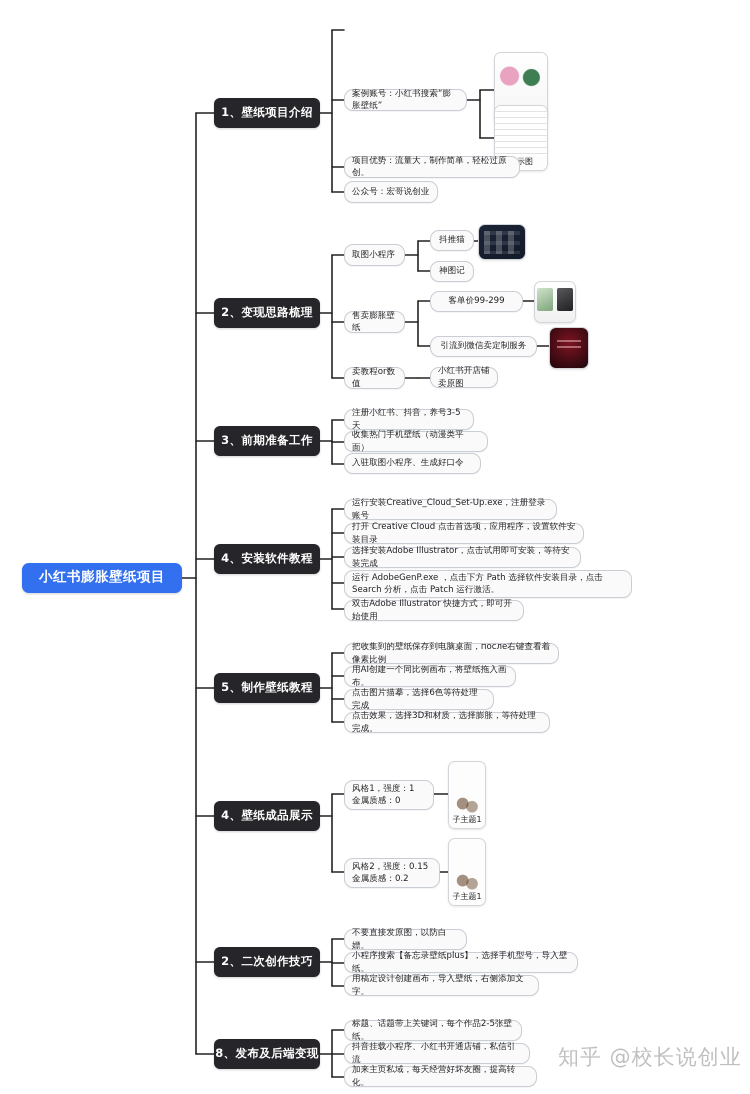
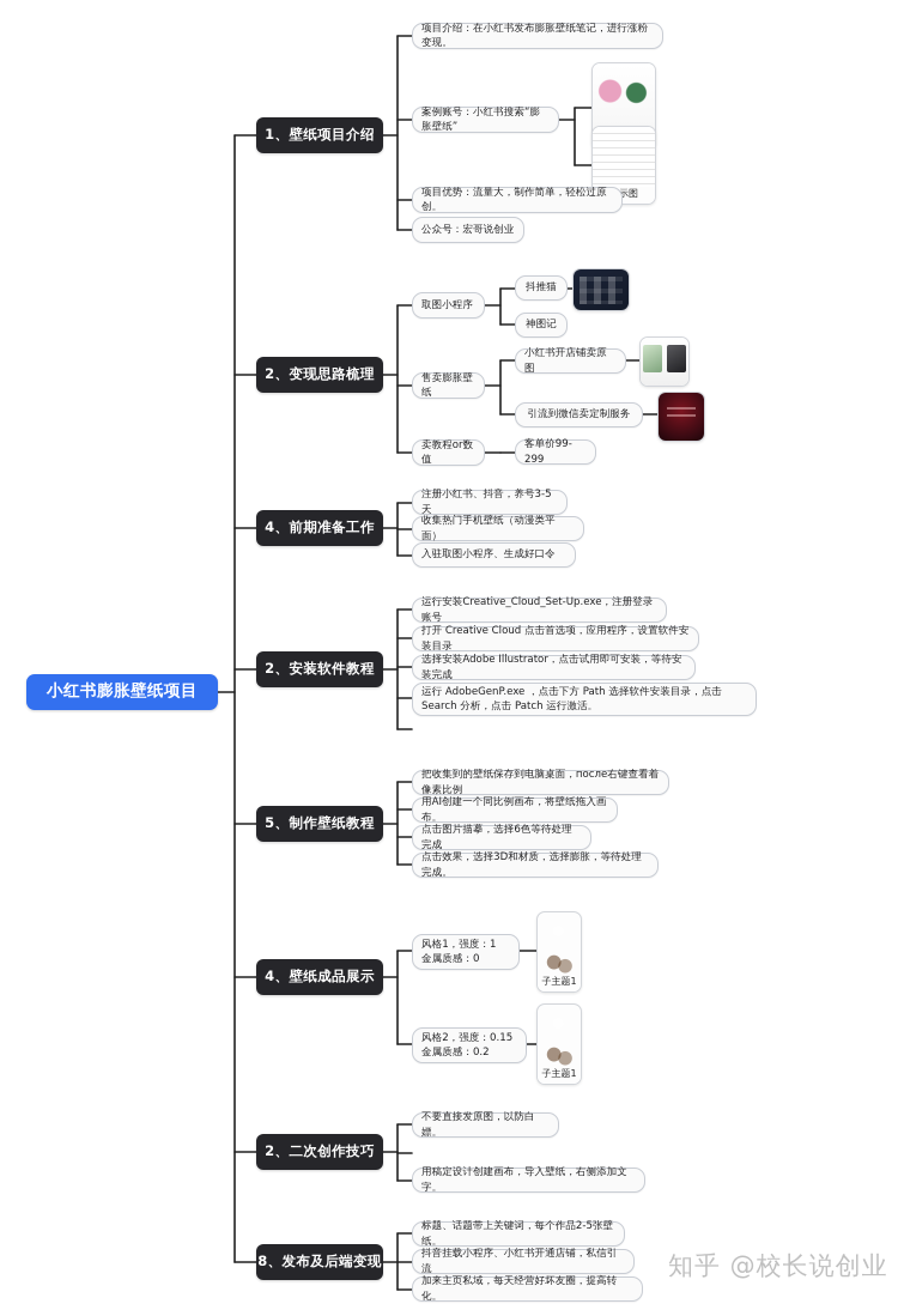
  小红书膨胀壁纸项目
  1、壁纸项目介绍
+ 项目介绍：在小红书发布膨胀壁纸笔记，进行涨粉变现。
  案例账号：小红书搜索“膨胀壁纸”
  项目优势：流量大，制作简单，轻松过原创。
  公众号：宏哥说创业
  2、变现思路梳理
  取图小程序
  抖推猫
  神图记
  售卖膨胀壁纸
- 客单价99-299
+ 小红书开店铺卖原图
  引流到微信卖定制服务
  卖教程or数值
- 小红书开店铺卖原图
+ 客单价99-299
- 3、前期准备工作
+ 4、前期准备工作
  注册小红书、抖音，养号3-5天
  收集热门手机壁纸（动漫类平面）
  入驻取图小程序、生成好口令
- 4、安装软件教程
+ 2、安装软件教程
  运行安装Creative_Cloud_Set-Up.exe，注册登录账号
  打开 Creative Cloud 点击首选项，应用程序，设置软件安装目录
  选择安装Adobe Illustrator，点击试用即可安装，等待安装完成
  运行 AdobeGenP.exe ，点击下方 Path 选择软件安装目录，点击 Search 分析，点击 Patch 运行激活。
- 双击Adobe Illustrator 快捷方式，即可开始使用
  5、制作壁纸教程
  把收集到的壁纸保存到电脑桌面，после右键查看着像素比例
  用AI创建一个同比例画布，将壁纸拖入画布。
  点击图片描摹，选择6色等待处理完成
  点击效果，选择3D和材质，选择膨胀，等待处理完成。
  4、壁纸成品展示
  风格1，强度：1
  金属质感：0
  子主题1
  风格2，强度：0.15
  金属质感：0.2
  子主题1
  2、二次创作技巧
  不要直接发原图，以防白嫖。
- 小程序搜索【备忘录壁纸plus】，选择手机型号，导入壁纸。
  用稿定设计创建画布，导入壁纸，右侧添加文字。
  8、发布及后端变现
  标题、话题带上关键词，每个作品2-5张壁纸。
  抖音挂载小程序、小红书开通店铺，私信引流
  加来主页私域，每天经营好坏友圈，提高转化。
  知乎 @校长说创业
